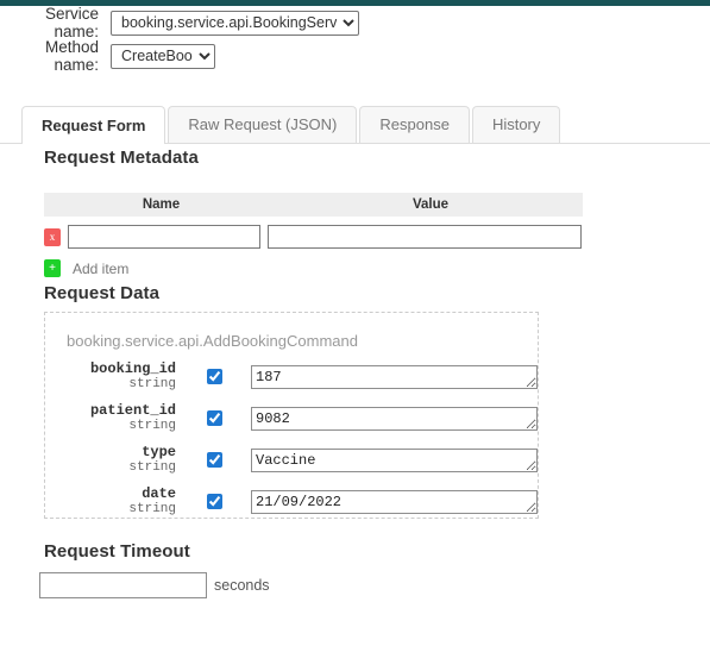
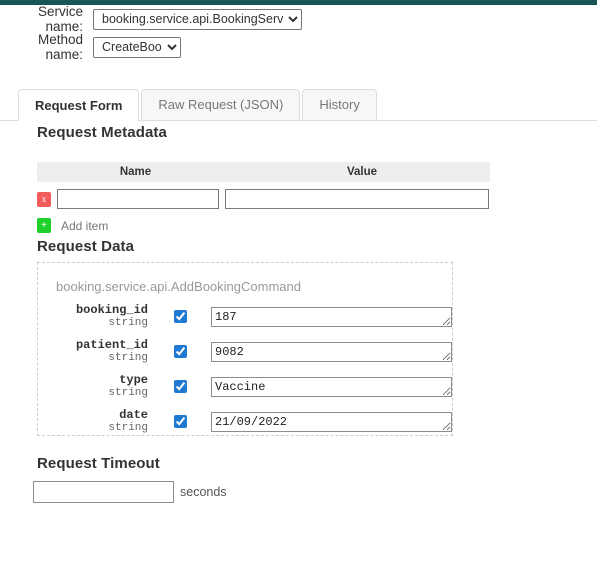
  Service name:
  booking.service.api.BookingServ
  Method name:
  Request Form
  Raw Request (JSON)
- Response
  History
  Request Metadata
  Name
  Value
  x
  +
  Add item
  Request Data
  booking.service.api.AddBookingCommand
  booking_id
  string
  187
  patient_id
  string
  9082
  type
  string
  Vaccine
  date
  string
  21/09/2022
  Request Timeout
  seconds
